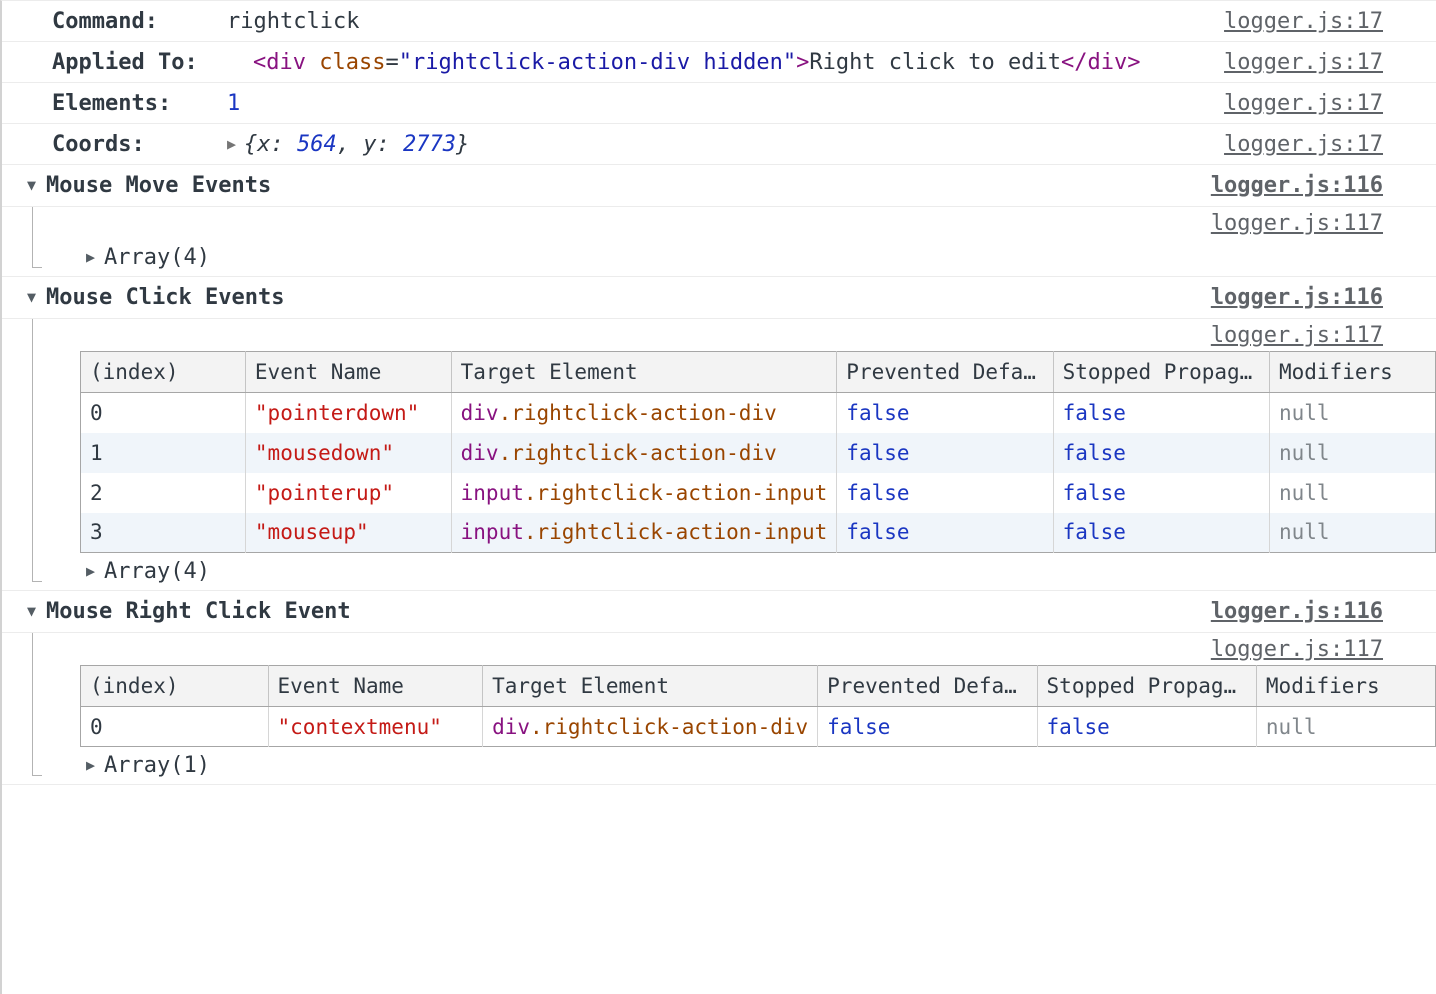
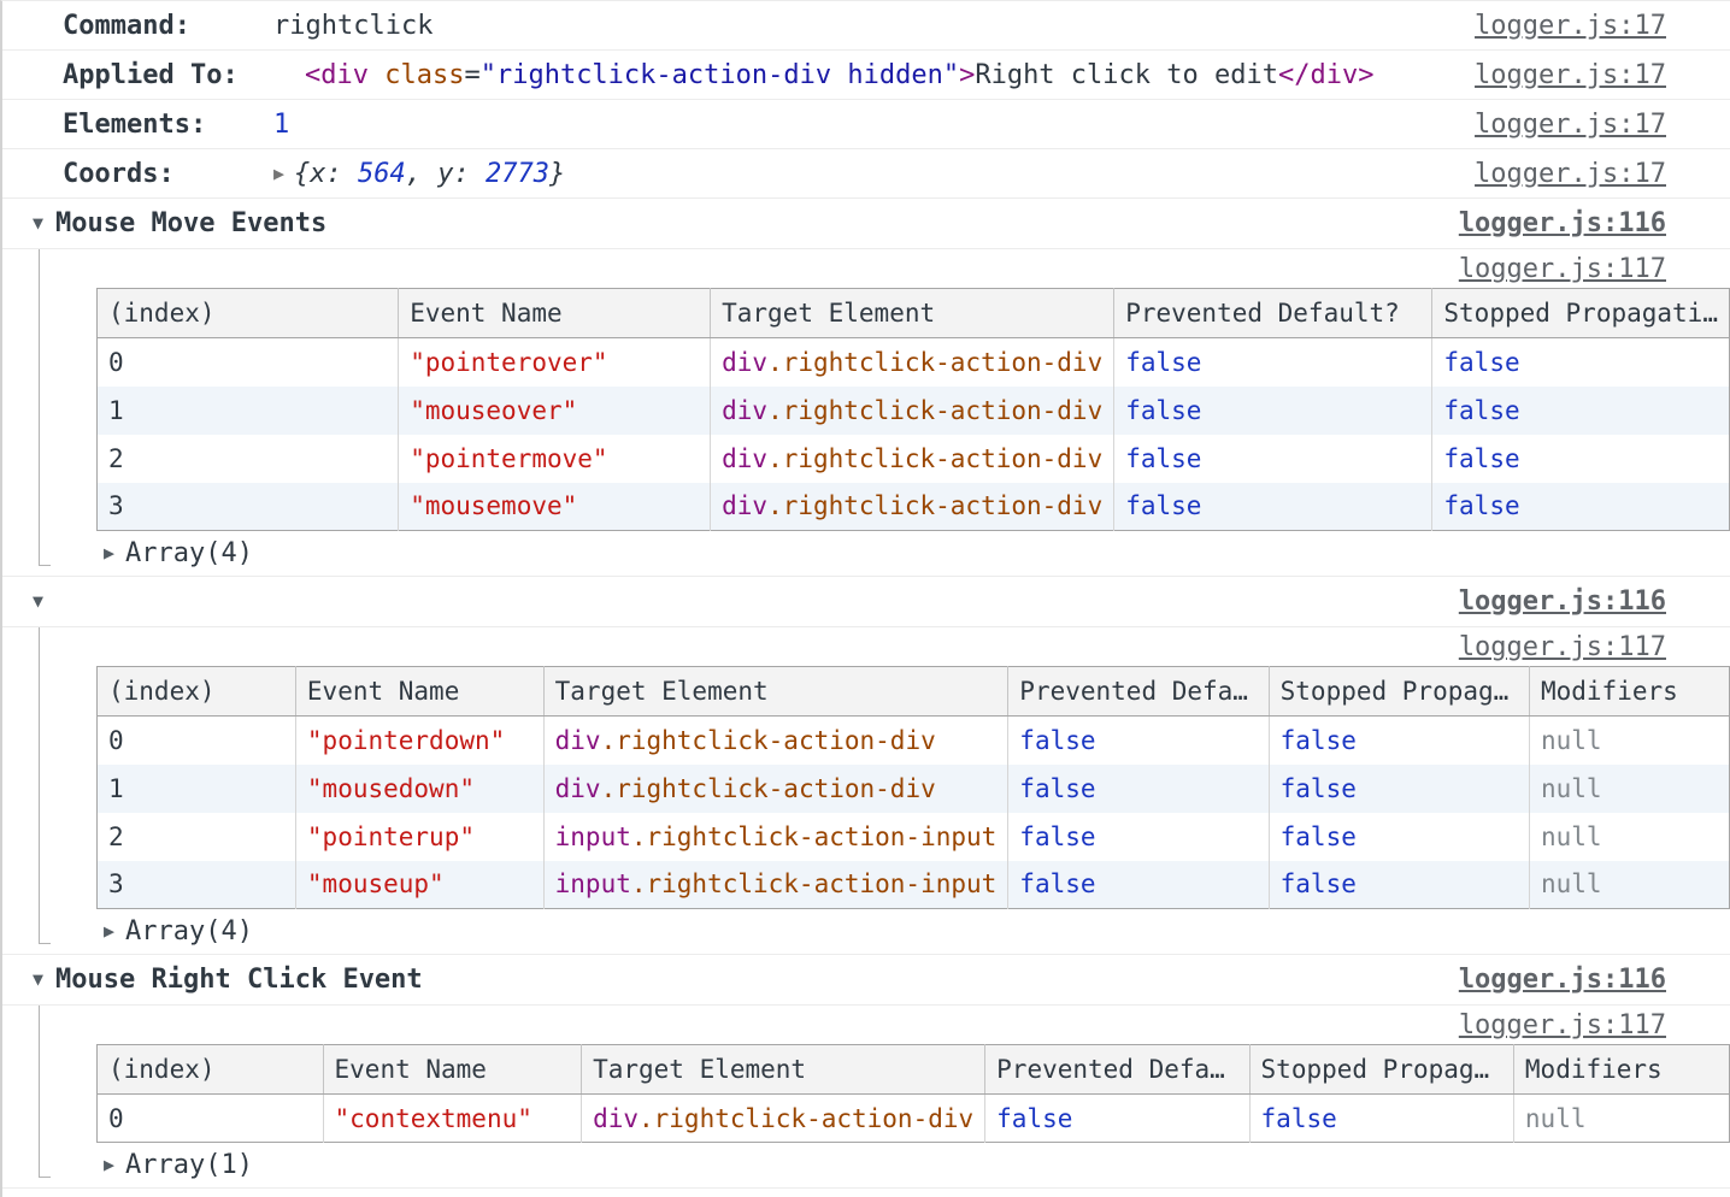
  Command:
  rightclick
  logger.js:17
  Applied To:
  <div class="rightclick-action-div hidden">Right click to edit</div>
  logger.js:17
  Elements:
  1
  logger.js:17
  Coords:
  ▶
  {x: 564, y: 2773}
  logger.js:17
  ▼
  Mouse Move Events
  logger.js:116
  logger.js:117
+ (index)	Event Name	Target Element	Prevented Default?	Stopped Propagati…
+ 0	"pointerover"	div.rightclick-action-div	false	false
+ 1	"mouseover"	div.rightclick-action-div	false	false
+ 2	"pointermove"	div.rightclick-action-div	false	false
+ 3	"mousemove"	div.rightclick-action-div	false	false
  ▶
  Array(4)
  ▼
- Mouse Click Events
  logger.js:116
  logger.js:117
  (index)	Event Name	Target Element	Prevented Defa…	Stopped Propag…	Modifiers
  0	"pointerdown"	div.rightclick-action-div	false	false	null
  1	"mousedown"	div.rightclick-action-div	false	false	null
  2	"pointerup"	input.rightclick-action-input	false	false	null
  3	"mouseup"	input.rightclick-action-input	false	false	null
  ▶
  Array(4)
  ▼
  Mouse Right Click Event
  logger.js:116
  logger.js:117
  (index)	Event Name	Target Element	Prevented Defa…	Stopped Propag…	Modifiers
  0	"contextmenu"	div.rightclick-action-div	false	false	null
  ▶
  Array(1)
